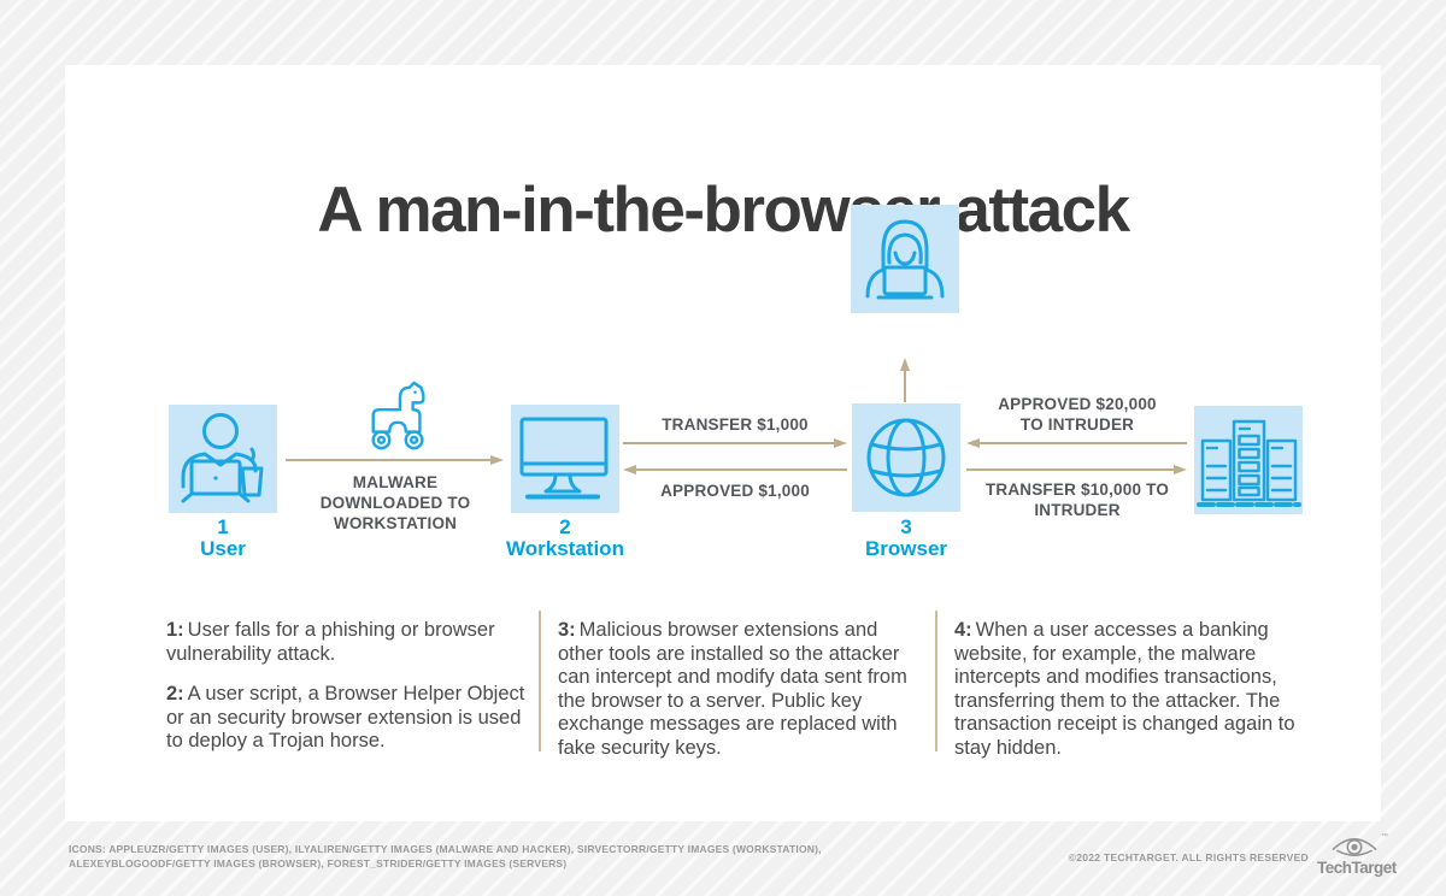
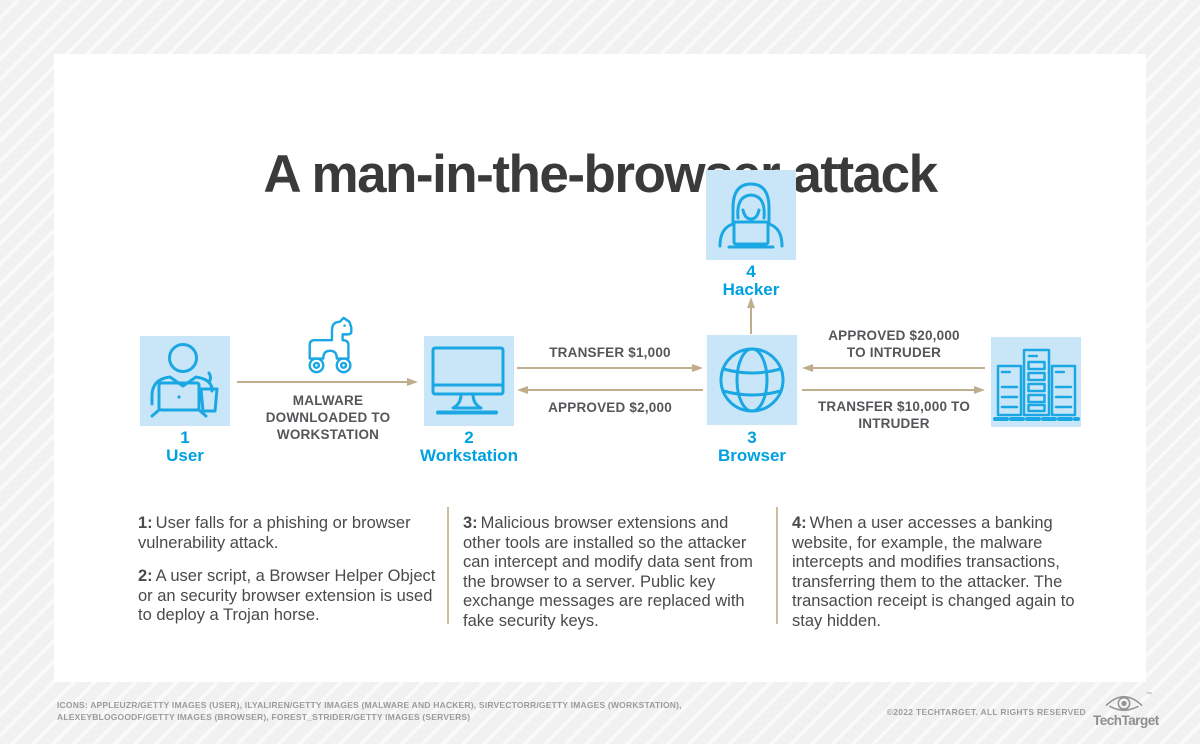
  A man-in-the-brow attack
  1
  User
  2
  Workstation
  3
  Browser
+ 4
+ Hacker
  MALWARE
  DOWNLOADED TO
  WORKSTATION
  TRANSFER $1,000
- APPROVED $1,000
+ APPROVED $2,000
  APPROVED $20,000
  TO INTRUDER
  TRANSFER $10,000 TO
  INTRUDER
  1: User falls for a phishing or browser vulnerability attack.
  2: A user script, a Browser Helper Object or an security browser extension is used to deploy a Trojan horse.
  3: Malicious browser extensions and other tools are installed so the attacker can intercept and modify data sent from the browser to a server. Public key exchange messages are replaced with fake security keys.
  4: When a user accesses a banking website, for example, the malware intercepts and modifies transactions, transferring them to the attacker. The transaction receipt is changed again to stay hidden.
  ICONS: APPLEUZR/GETTY IMAGES (USER), ILYALIREN/GETTY IMAGES (MALWARE AND HACKER), SIRVECTORR/GETTY IMAGES (WORKSTATION),
  ALEXEYBLOGOODF/GETTY IMAGES (BROWSER), FOREST_STRIDER/GETTY IMAGES (SERVERS)
  ©2022 TECHTARGET. ALL RIGHTS RESERVED
  TechTarget
